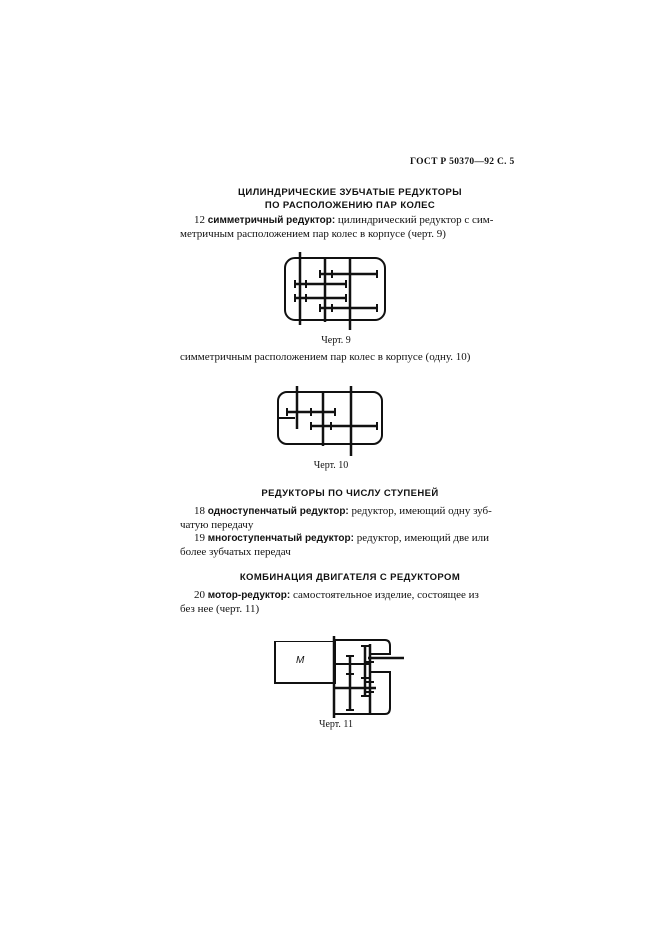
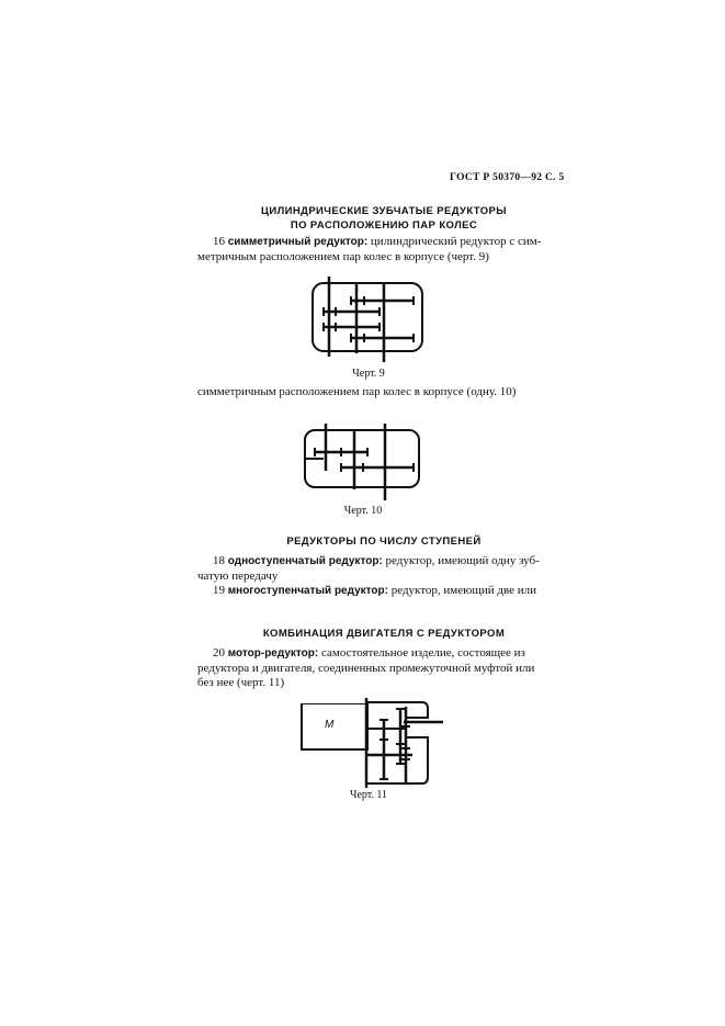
  ГОСТ Р 50370—92 С. 5
  ЦИЛИНДРИЧЕСКИЕ ЗУБЧАТЫЕ РЕДУКТОРЫ
  ПО РАСПОЛОЖЕНИЮ ПАР КОЛЕС
- 12 симметричный редуктор: цилиндрический редуктор с сим-
+ 16 симметричный редуктор: цилиндрический редуктор с сим-
  метричным расположением пар колес в корпусе (черт. 9)
  Черт. 9
  симметричным расположением пар колес в корпусе (одну. 10)
  Черт. 10
  РЕДУКТОРЫ ПО ЧИСЛУ СТУПЕНЕЙ
  18 одноступенчатый редуктор: редуктор, имеющий одну зуб-
  чатую передачу
  19 многоступенчатый редуктор: редуктор, имеющий две или
- более зубчатых передач
  КОМБИНАЦИЯ ДВИГАТЕЛЯ С РЕДУКТОРОМ
  20 мотор-редуктор: самостоятельное изделие, состоящее из
+ редуктора и двигателя, соединенных промежуточной муфтой или
  без нее (черт. 11)
  М
  Черт. 11
